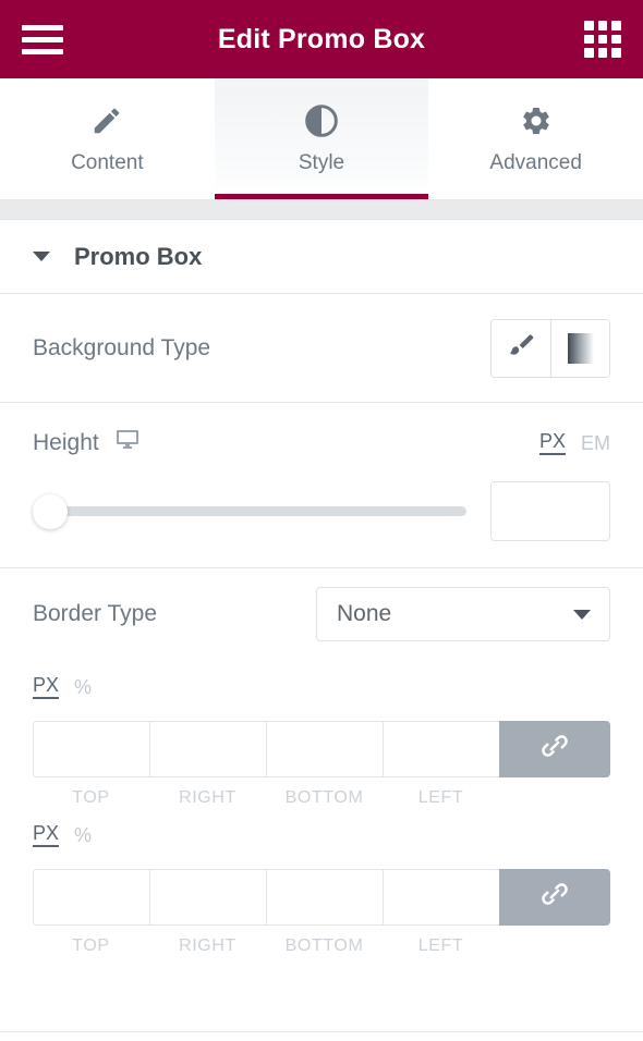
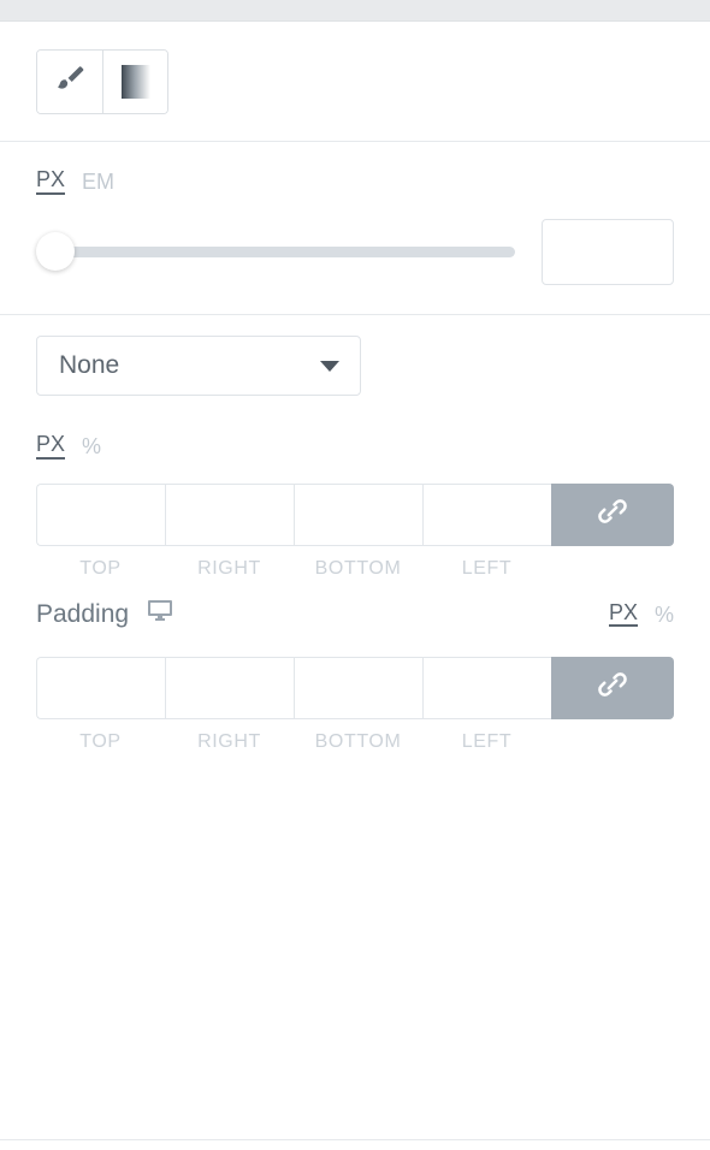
- Edit Promo Box
- Content
- Style
- Advanced
- Promo Box
- Background Type
- Height
  PX
  EM
- Border Type
  None
  PX
  %
  TOP
  RIGHT
  BOTTOM
  LEFT
+ Padding
  PX
  %
  TOP
  RIGHT
  BOTTOM
  LEFT
